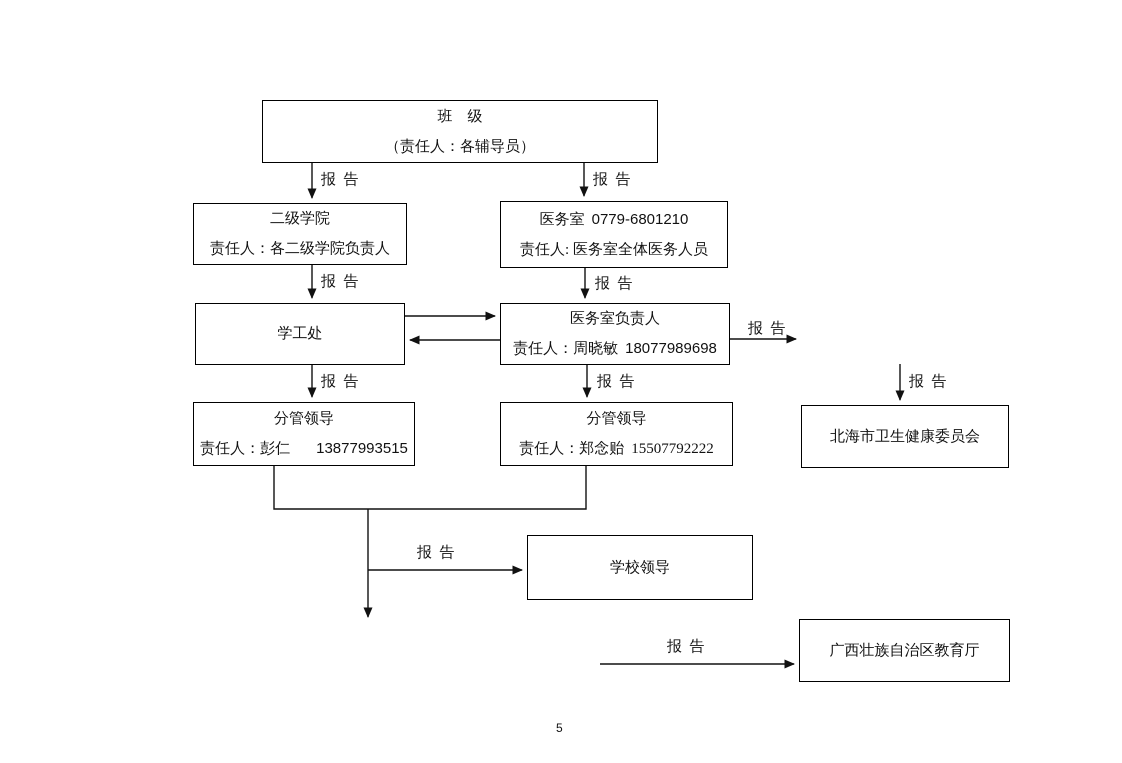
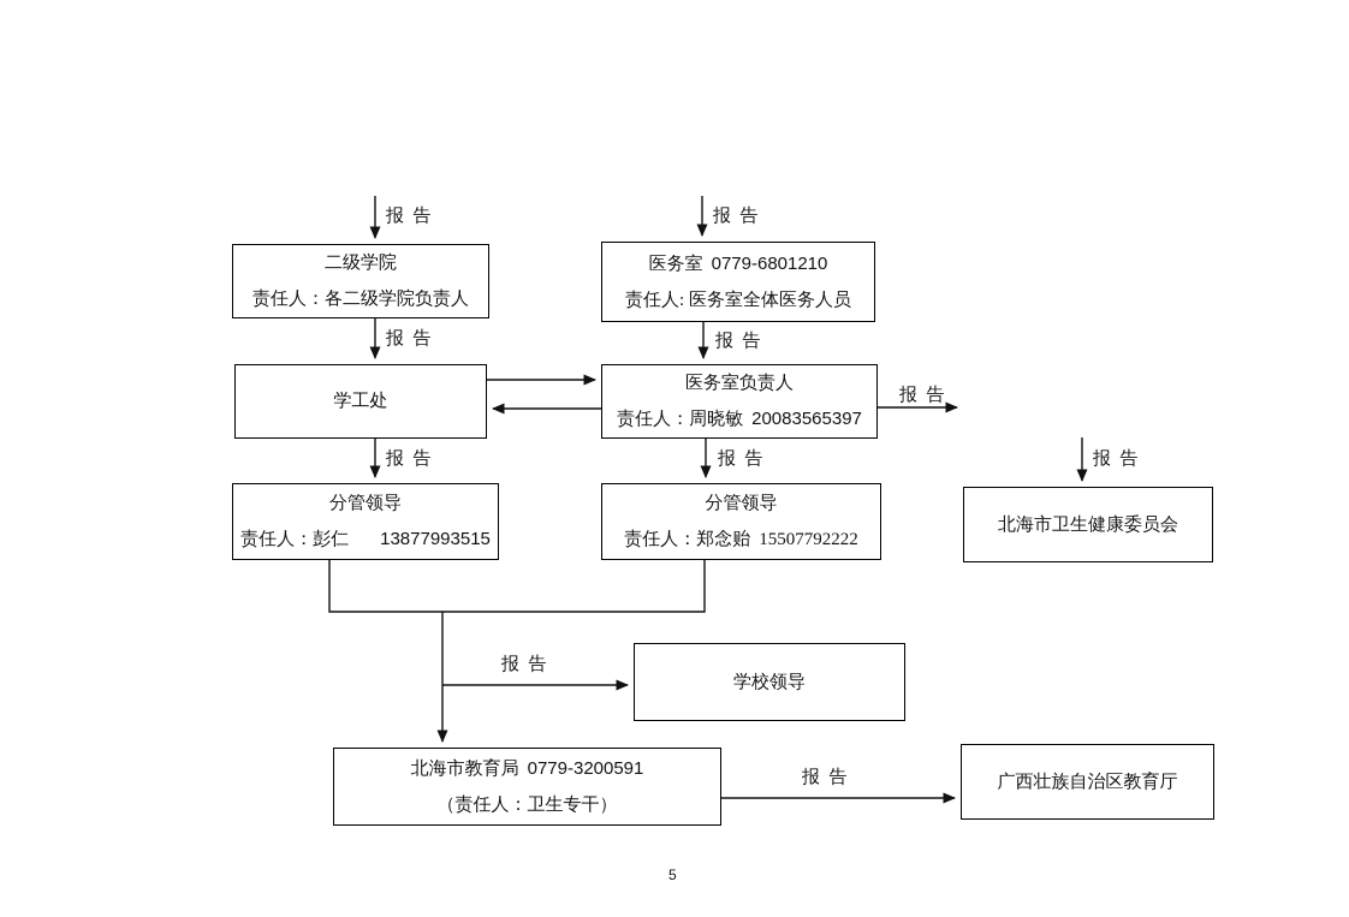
- 班 级
- （责任人：各辅导员）
  二级学院
  责任人：各二级学院负责人
  医务室 0779-6801210
  责任人: 医务室全体医务人员
  学工处
  医务室负责人
- 责任人：周晓敏 18077989698
+ 责任人：周晓敏 20083565397
  分管领导
  责任人：彭仁 13877993515
  分管领导
  责任人：郑念贻 15507792222
  北海市卫生健康委员会
  学校领导
+ 北海市教育局 0779-3200591
+ （责任人：卫生专干）
  广西壮族自治区教育厅
  报 告
  报 告
  报 告
  报 告
  报 告
  报 告
  报 告
  报 告
  报 告
  报 告
  5
